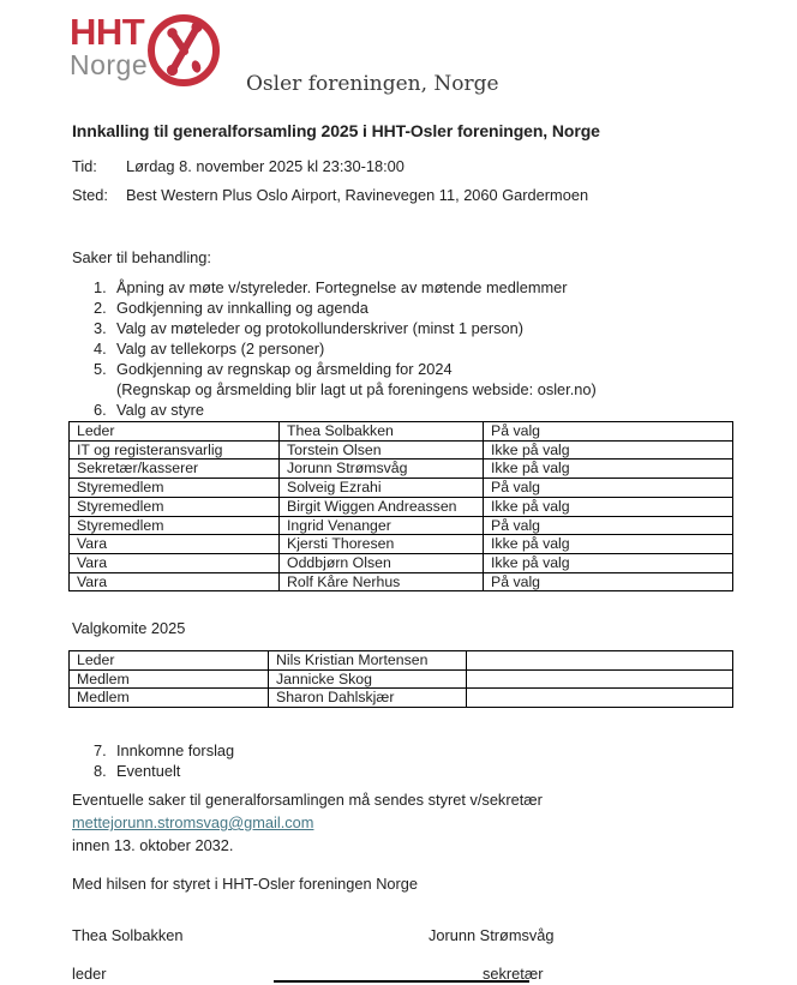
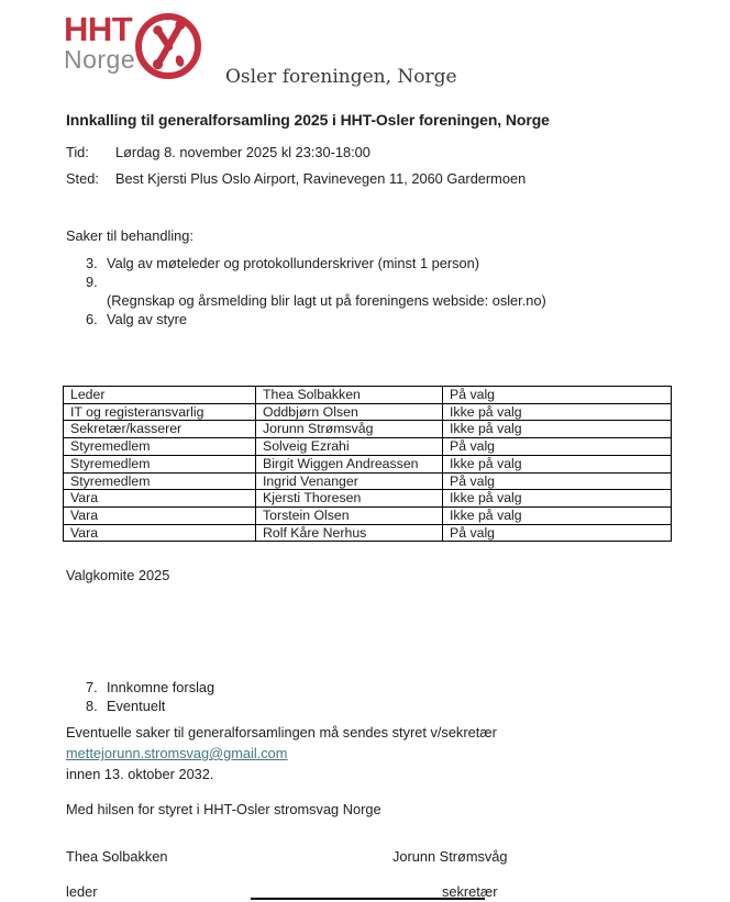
  HHT
  Norge
  Osler foreningen, Norge
  Innkalling til generalforsamling 2025 i HHT-Osler foreningen, Norge
  Tid: Lørdag 8. november 2025 kl 23:30-18:00
- Sted: Best Western Plus Oslo Airport, Ravinevegen 11, 2060 Gardermoen
+ Sted: Best Kjersti Plus Oslo Airport, Ravinevegen 11, 2060 Gardermoen
  Saker til behandling:
- 1.
- Åpning av møte v/styreleder. Fortegnelse av møtende medlemmer
- 2.
- Godkjenning av innkalling og agenda
  3.
  Valg av møteleder og protokollunderskriver (minst 1 person)
- 4.
- Valg av tellekorps (2 personer)
- 5.
+ 9.
- Godkjenning av regnskap og årsmelding for 2024
  (Regnskap og årsmelding blir lagt ut på foreningens webside: osler.no)
  6.
  Valg av styre
  Leder	Thea Solbakken	På valg
- IT og registeransvarlig	Torstein Olsen	Ikke på valg
+ IT og registeransvarlig	Oddbjørn Olsen	Ikke på valg
  Sekretær/kasserer	Jorunn Strømsvåg	Ikke på valg
  Styremedlem	Solveig Ezrahi	På valg
  Styremedlem	Birgit Wiggen Andreassen	Ikke på valg
  Styremedlem	Ingrid Venanger	På valg
  Vara	Kjersti Thoresen	Ikke på valg
- Vara	Oddbjørn Olsen	Ikke på valg
+ Vara	Torstein Olsen	Ikke på valg
  Vara	Rolf Kåre Nerhus	På valg
  Valgkomite 2025
- Leder	Nils Kristian Mortensen
- Medlem	Jannicke Skog
- Medlem	Sharon Dahlskjær
  7.
  Innkomne forslag
  8.
  Eventuelt
  Eventuelle saker til generalforsamlingen må sendes styret v/sekretær mettejorunn.stromsvag@gmail.com
  innen 13. oktober 2032.
- Med hilsen for styret i HHT-Osler foreningen Norge
+ Med hilsen for styret i HHT-Osler stromsvag Norge
  Thea Solbakken
  Jorunn Strømsvåg
  leder
  sekretær
